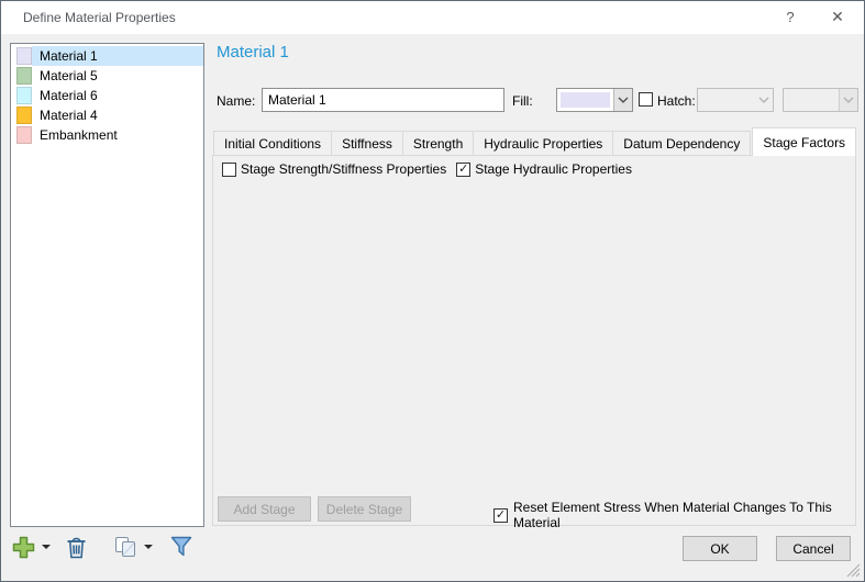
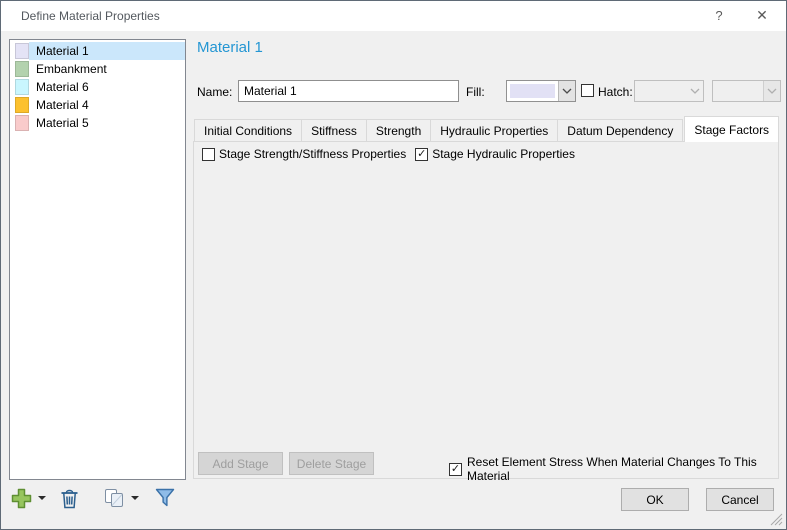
  Define Material Properties
  ?
  ✕
  Material 1
- Material 5
+ Embankment
  Material 6
  Material 4
- Embankment
+ Material 5
  Material 1
  Name:
  Material 1
  Fill:
  Hatch:
  Initial Conditions
  Stiffness
  Strength
  Hydraulic Properties
  Datum Dependency
  Stage Factors
  Stage Strength/Stiffness Properties
  ✓
  Stage Hydraulic Properties
  Add Stage
  Delete Stage
  ✓
  Reset Element Stress When Material Changes To This Material
  OK
  Cancel
